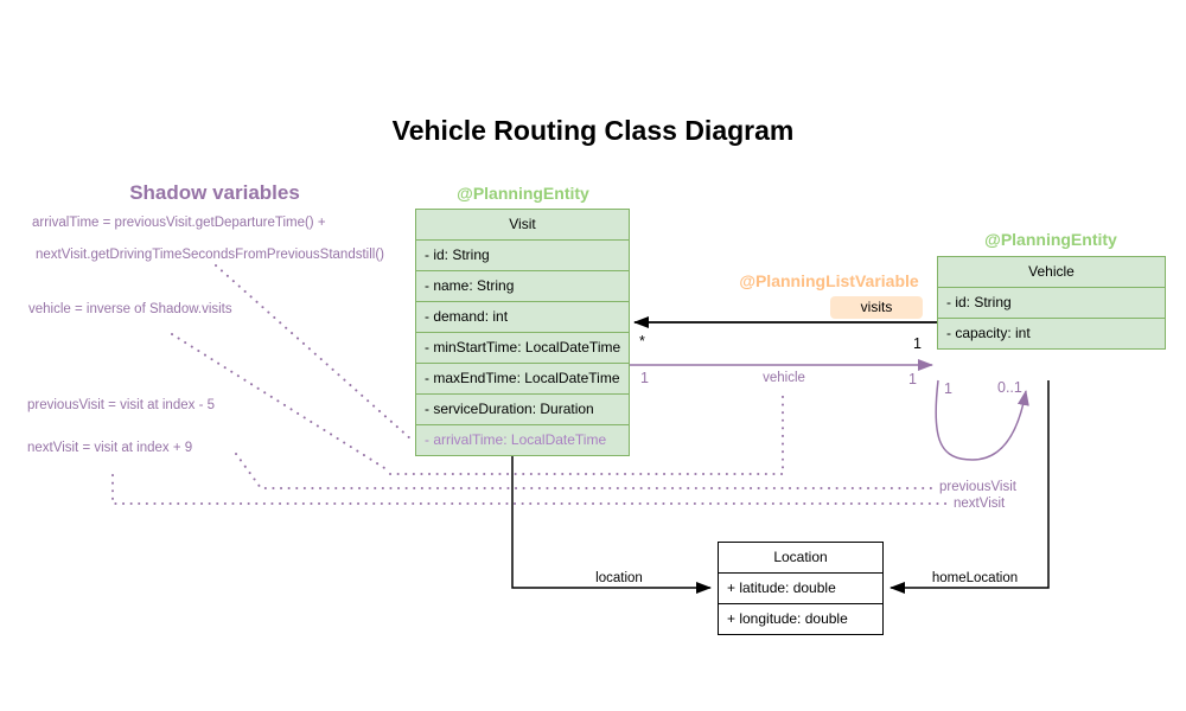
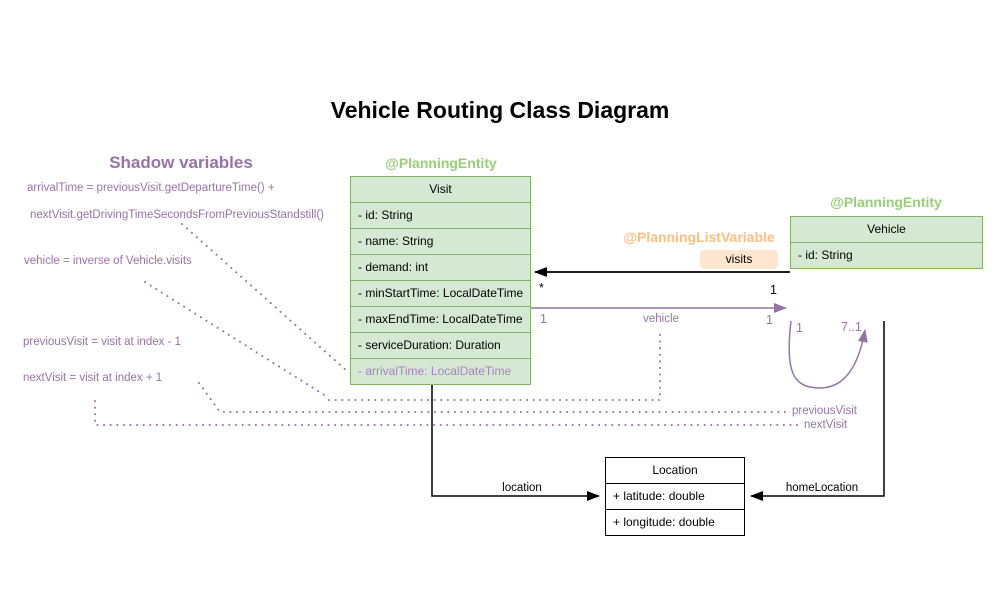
  Vehicle Routing Class Diagram
  Shadow variables
  arrivalTime = previousVisit.getDepartureTime() +
  nextVisit.getDrivingTimeSecondsFromPreviousStandstill()
- vehicle = inverse of Shadow.visits
+ vehicle = inverse of Vehicle.visits
- previousVisit = visit at index - 5
+ previousVisit = visit at index - 1
- nextVisit = visit at index + 9
+ nextVisit = visit at index + 1
  @PlanningEntity
  Visit
  - id: String
  - name: String
  - demand: int
  - minStartTime: LocalDateTime
  - maxEndTime: LocalDateTime
  - serviceDuration: Duration
  - arrivalTime: LocalDateTime
  @PlanningEntity
  Vehicle
  - id: String
- - capacity: int
  Location
  + latitude: double
  + longitude: double
  @PlanningListVariable
  visits
  *
  1
  1
  vehicle
  1
  1
- 0..1
+ 7..1
  previousVisit
  nextVisit
  location
  homeLocation
